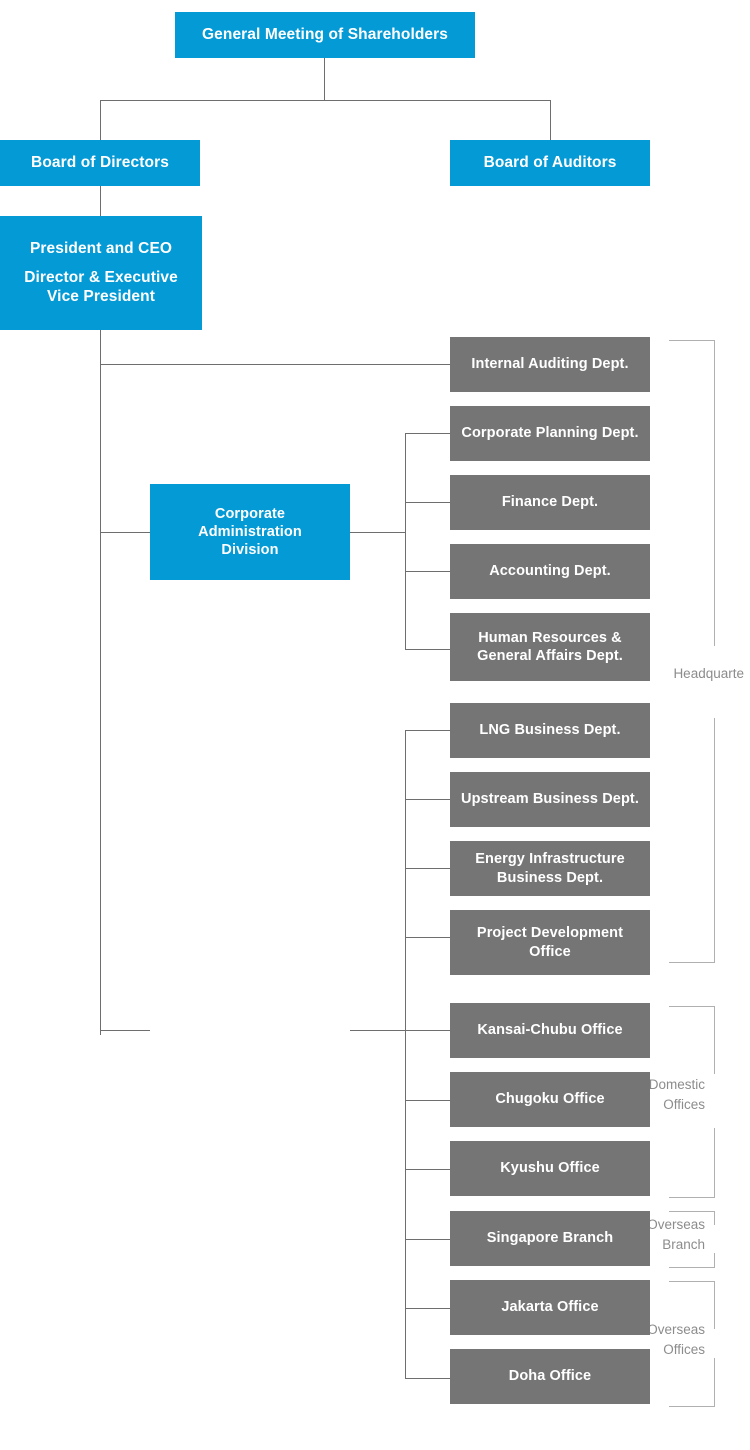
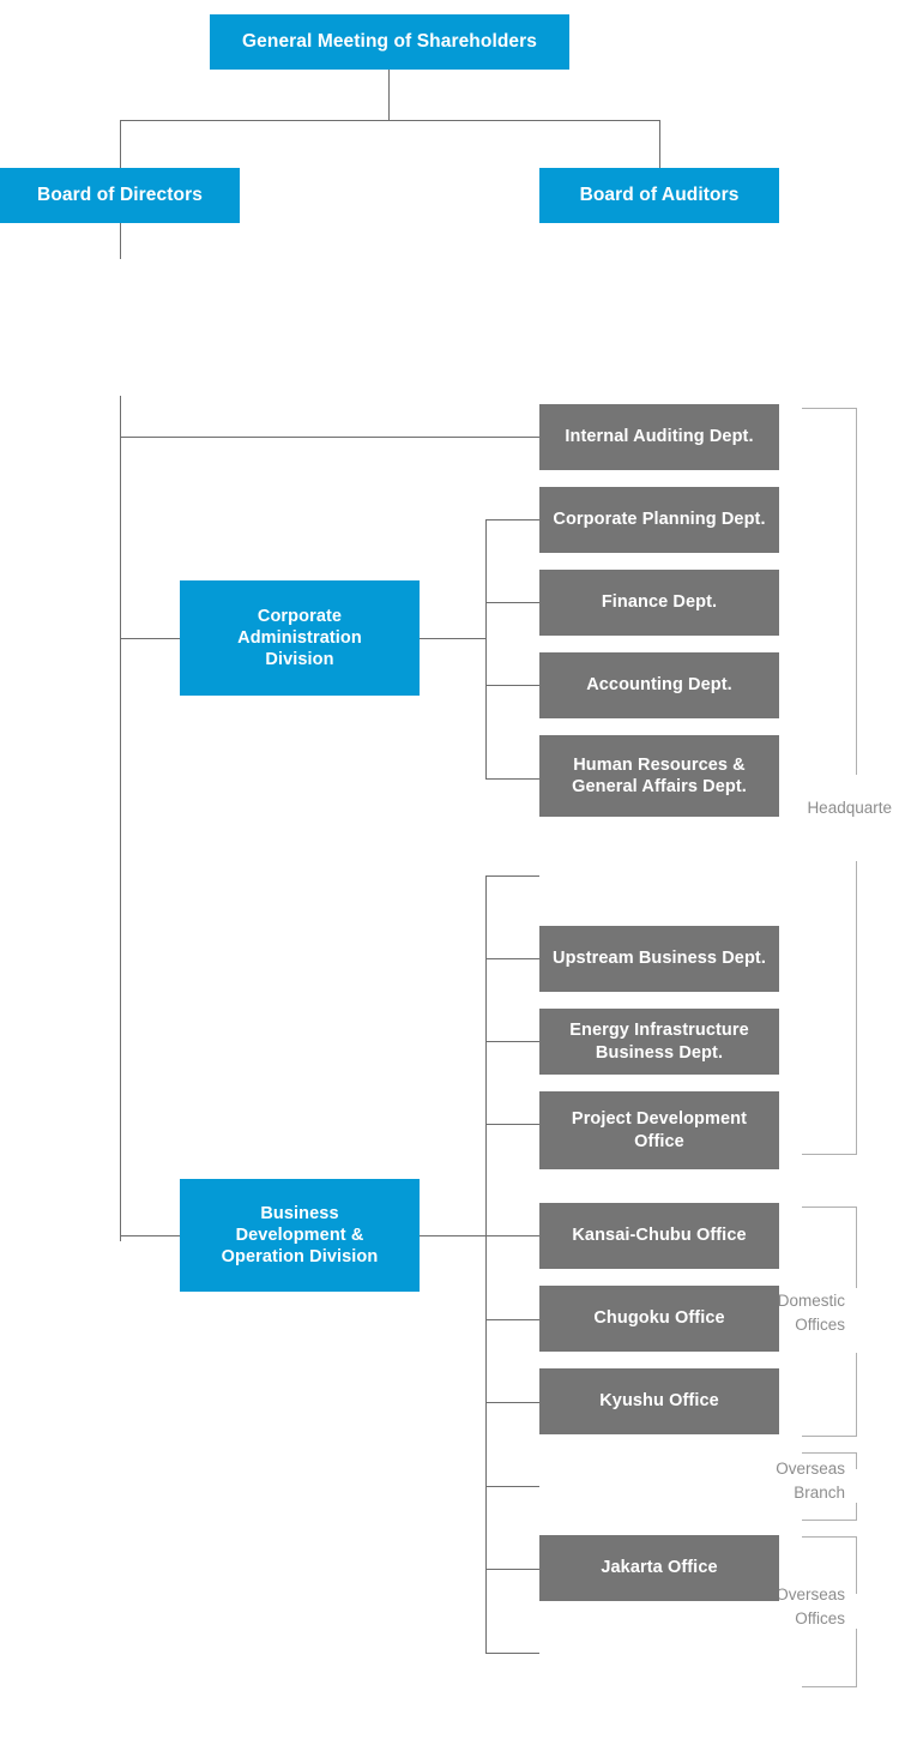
  Headquarte
  Domestic
  Offices
  Overseas
  Branch
  Overseas
  Offices
  General Meeting of Shareholders
  Board of Directors
  Board of Auditors
- President and CEO
- Director & Executive
- Vice President
  Corporate
  Administration
  Division
+ Business
+ Development &
+ Operation Division
  Internal Auditing Dept.
  Corporate Planning Dept.
  Finance Dept.
  Accounting Dept.
  Human Resources &
  General Affairs Dept.
- LNG Business Dept.
  Upstream Business Dept.
  Energy Infrastructure
  Business Dept.
  Project Development
  Office
  Kansai-Chubu Office
  Chugoku Office
  Kyushu Office
- Singapore Branch
  Jakarta Office
- Doha Office
